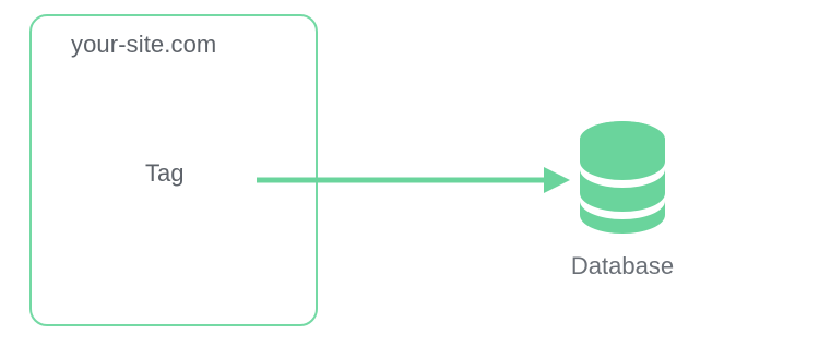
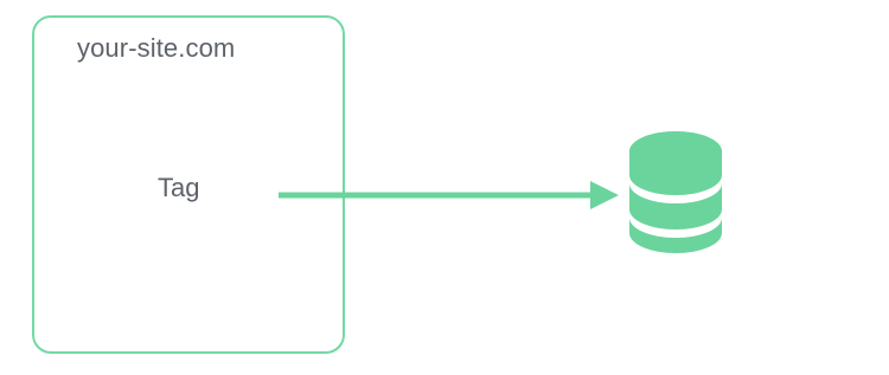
  your-site.com
  Tag
- Database
